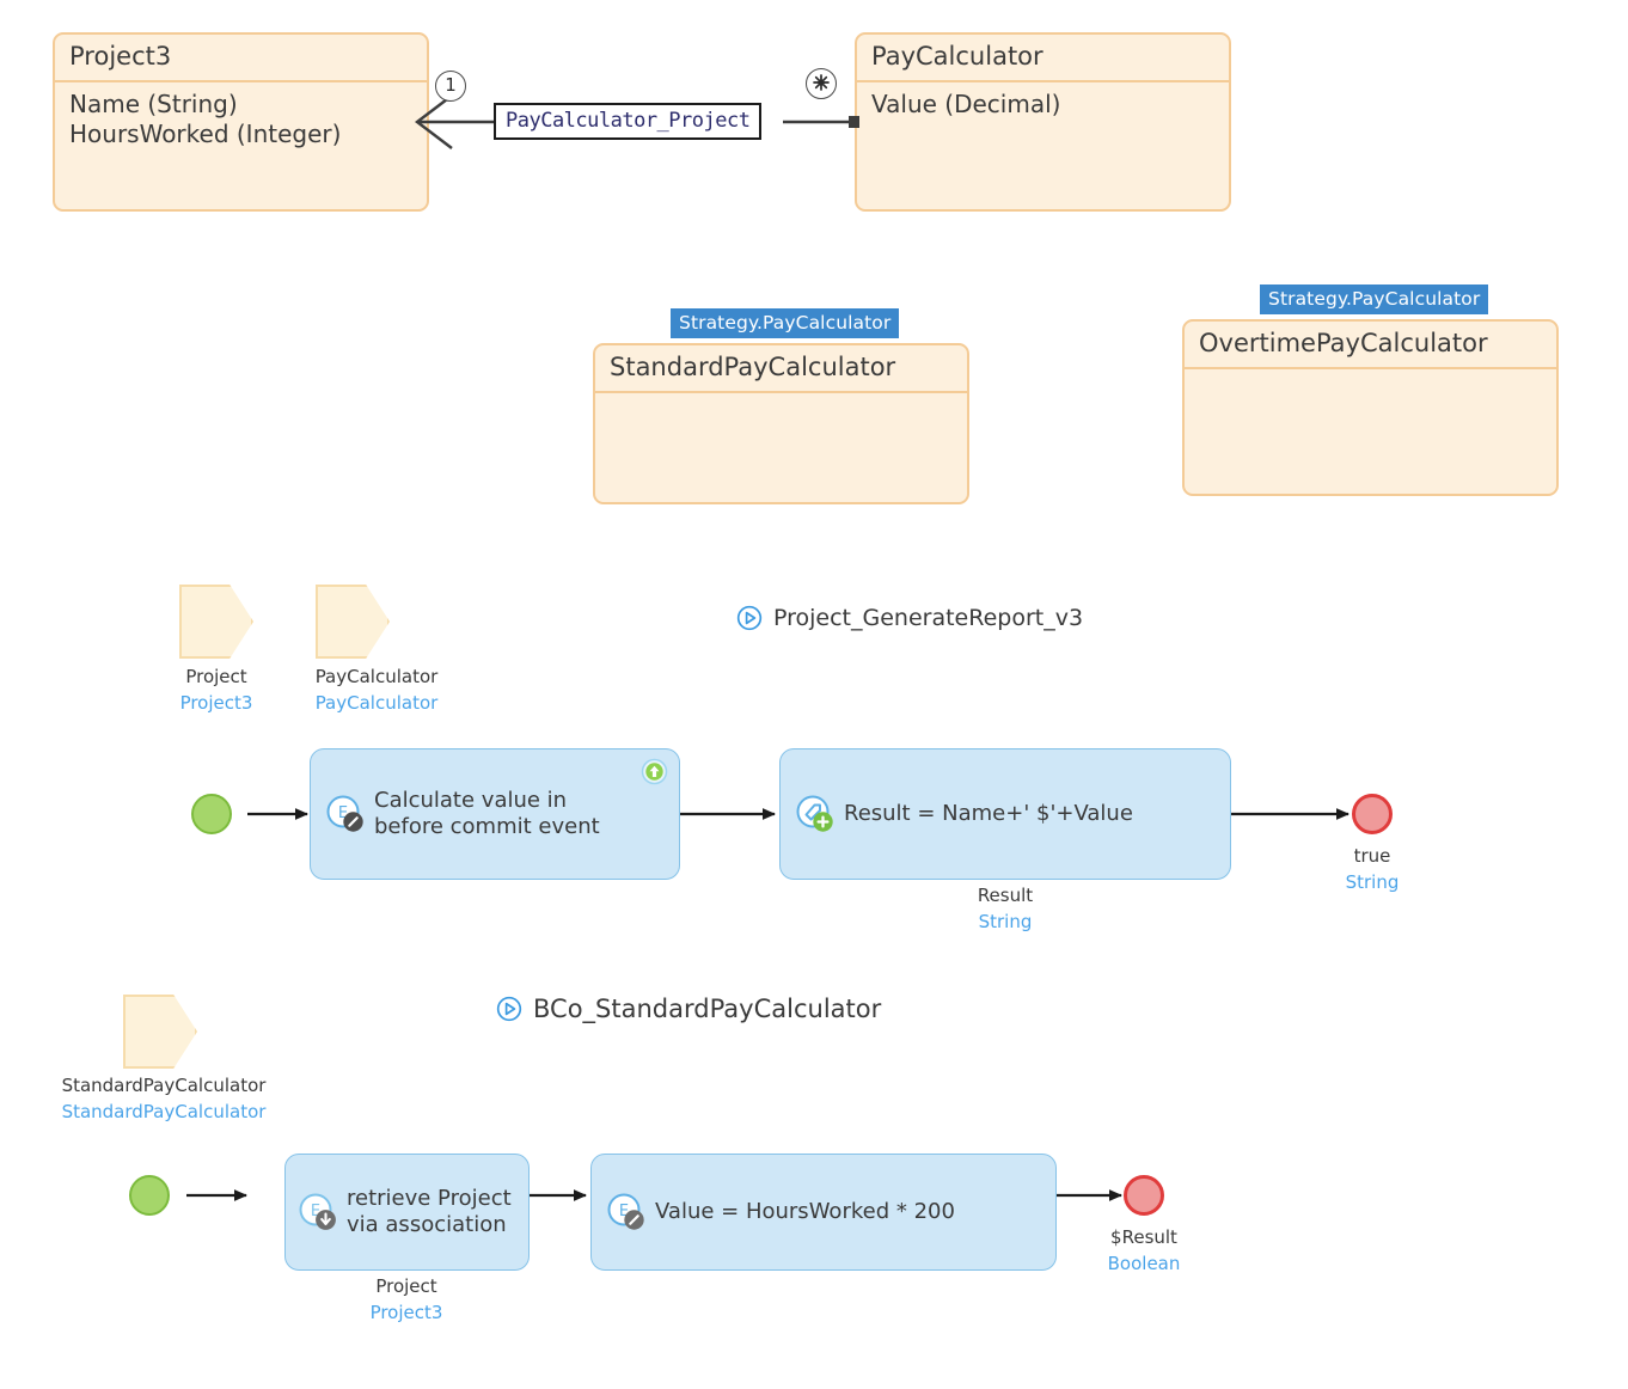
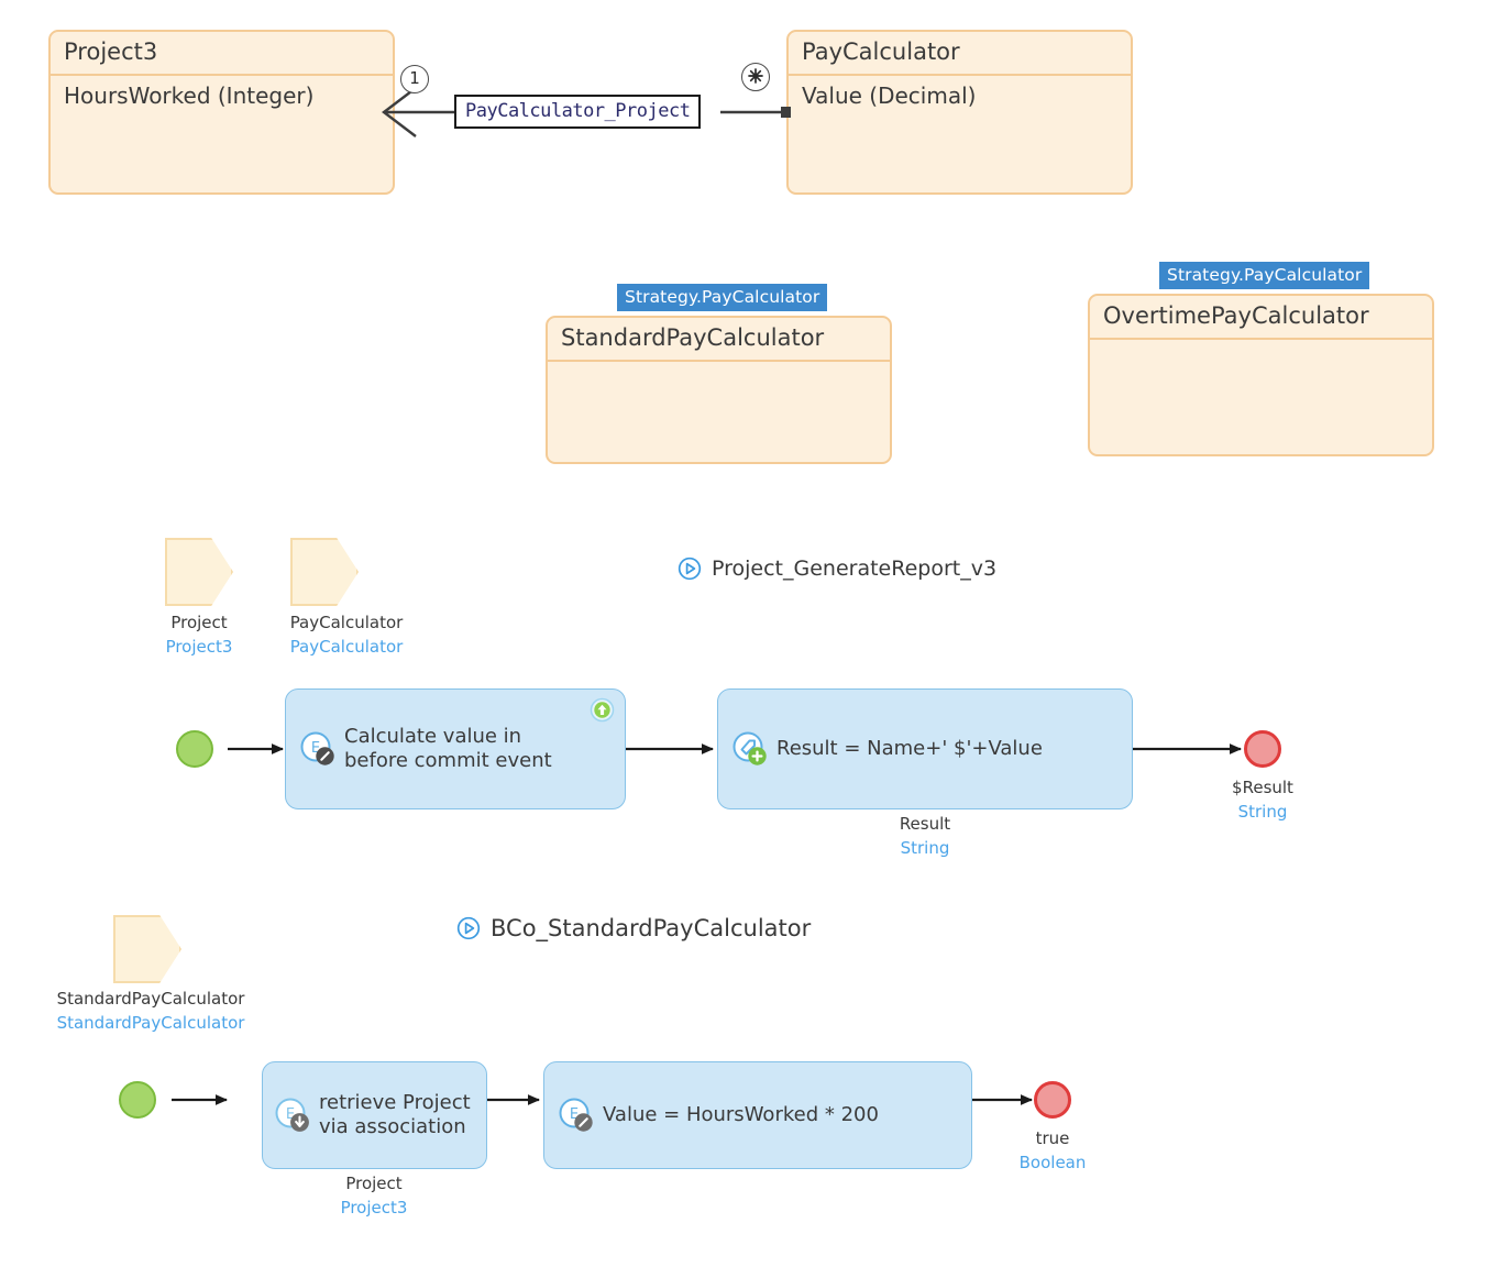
  Project3
- Name (String)
  HoursWorked (Integer)
  PayCalculator
  Value (Decimal)
  PayCalculator_Project
  1
  Strategy.PayCalculator
  StandardPayCalculator
  Strategy.PayCalculator
  OvertimePayCalculator
  Project
  Project3
  PayCalculator
  PayCalculator
  Project_GenerateReport_v3
  E
  Calculate value in
  before commit event
  Result = Name+' $'+Value
  Result
  String
- true
+ $Result
  String
  StandardPayCalculator
  StandardPayCalculator
  BCo_StandardPayCalculator
  E
  retrieve Project
  via association
  Project
  Project3
  E
  Value = HoursWorked * 200
- $Result
+ true
  Boolean
